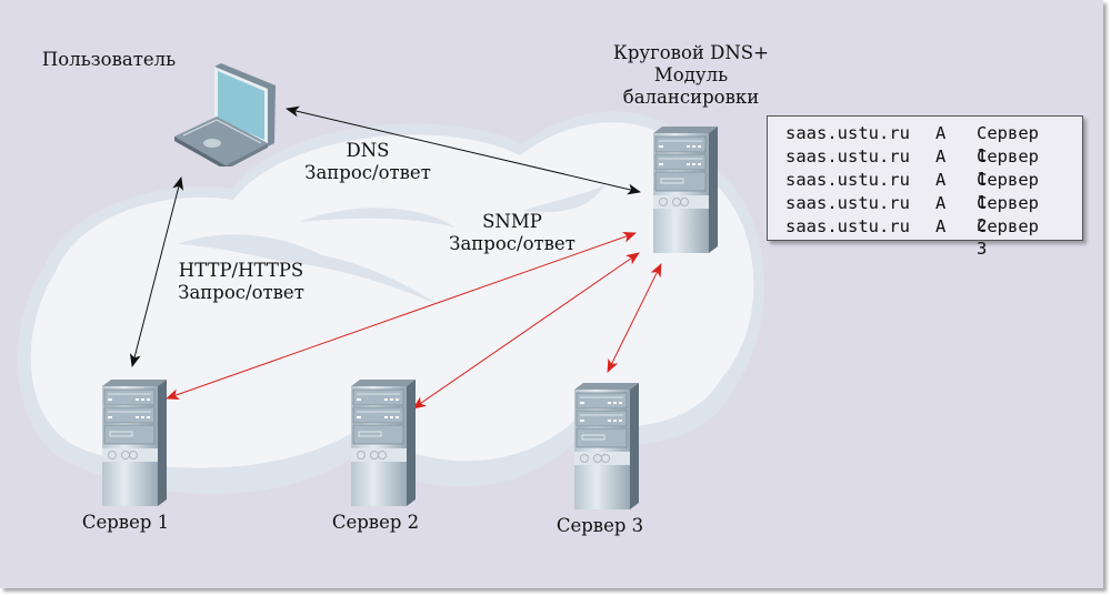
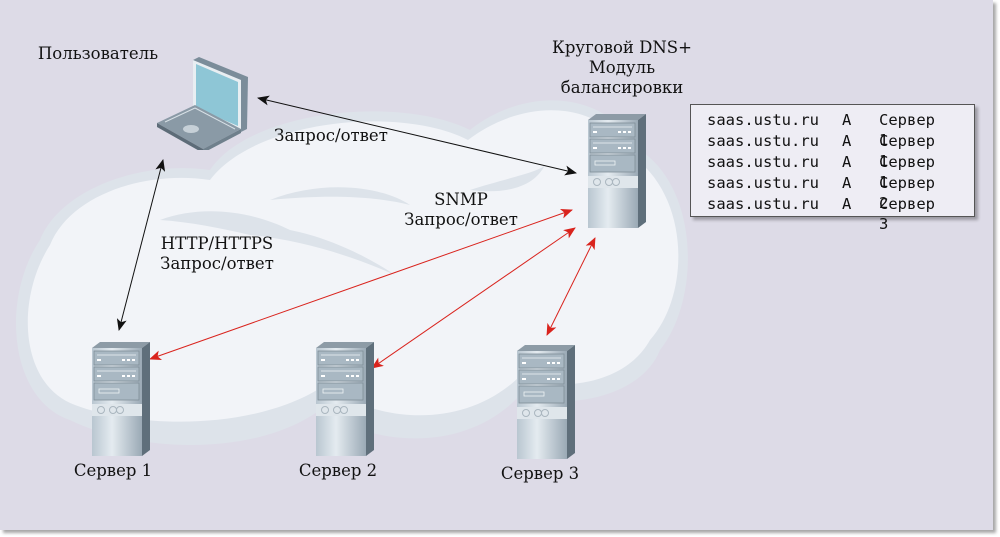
  Пользователь
  Круговой DNS+
  Модуль
  балансировки
- DNS
  Запрос/ответ
  SNMP
  Запрос/ответ
  HTTP/HTTPS
  Запрос/ответ
  Сервер 1
  Сервер 2
  Сервер 3
  saas.ustu.ru
  A
  Сервер 1
  saas.ustu.ru
  A
  Сервер 1
  saas.ustu.ru
  A
  Сервер 1
  saas.ustu.ru
  A
  Сервер 2
  saas.ustu.ru
  A
  Сервер 3
